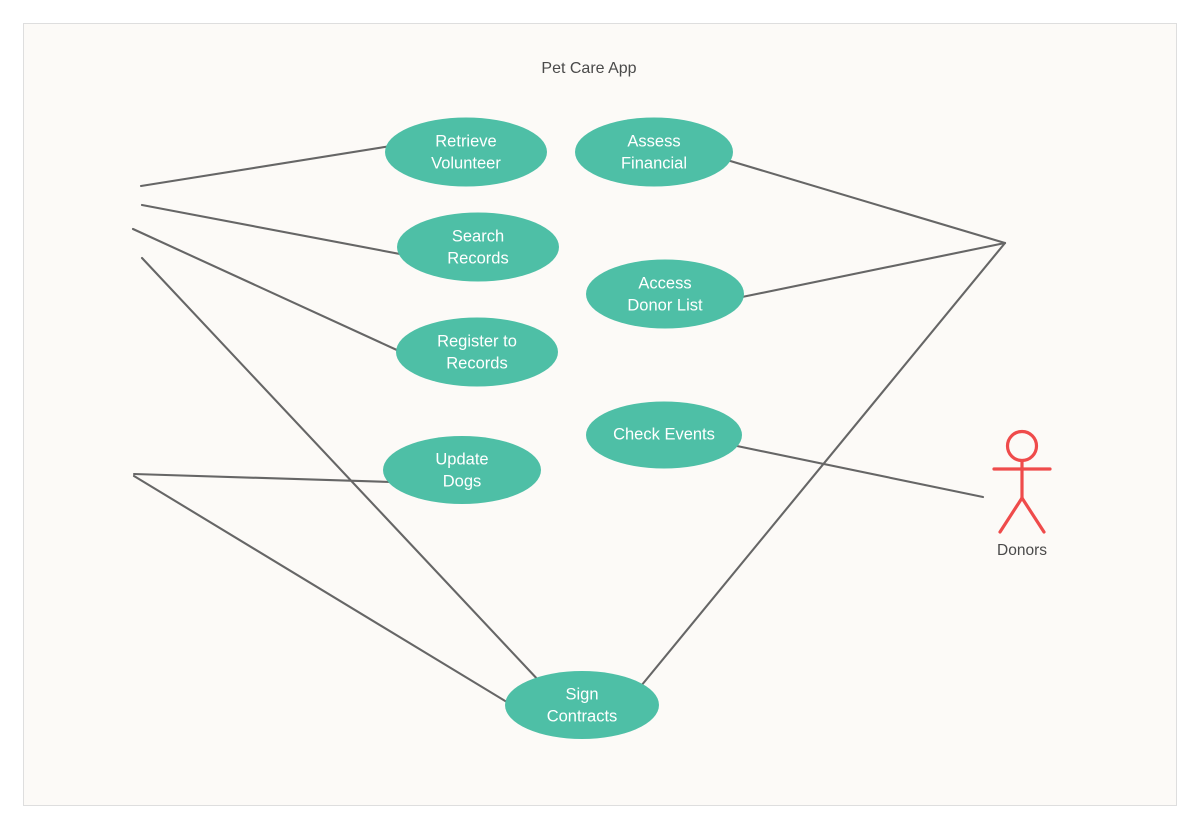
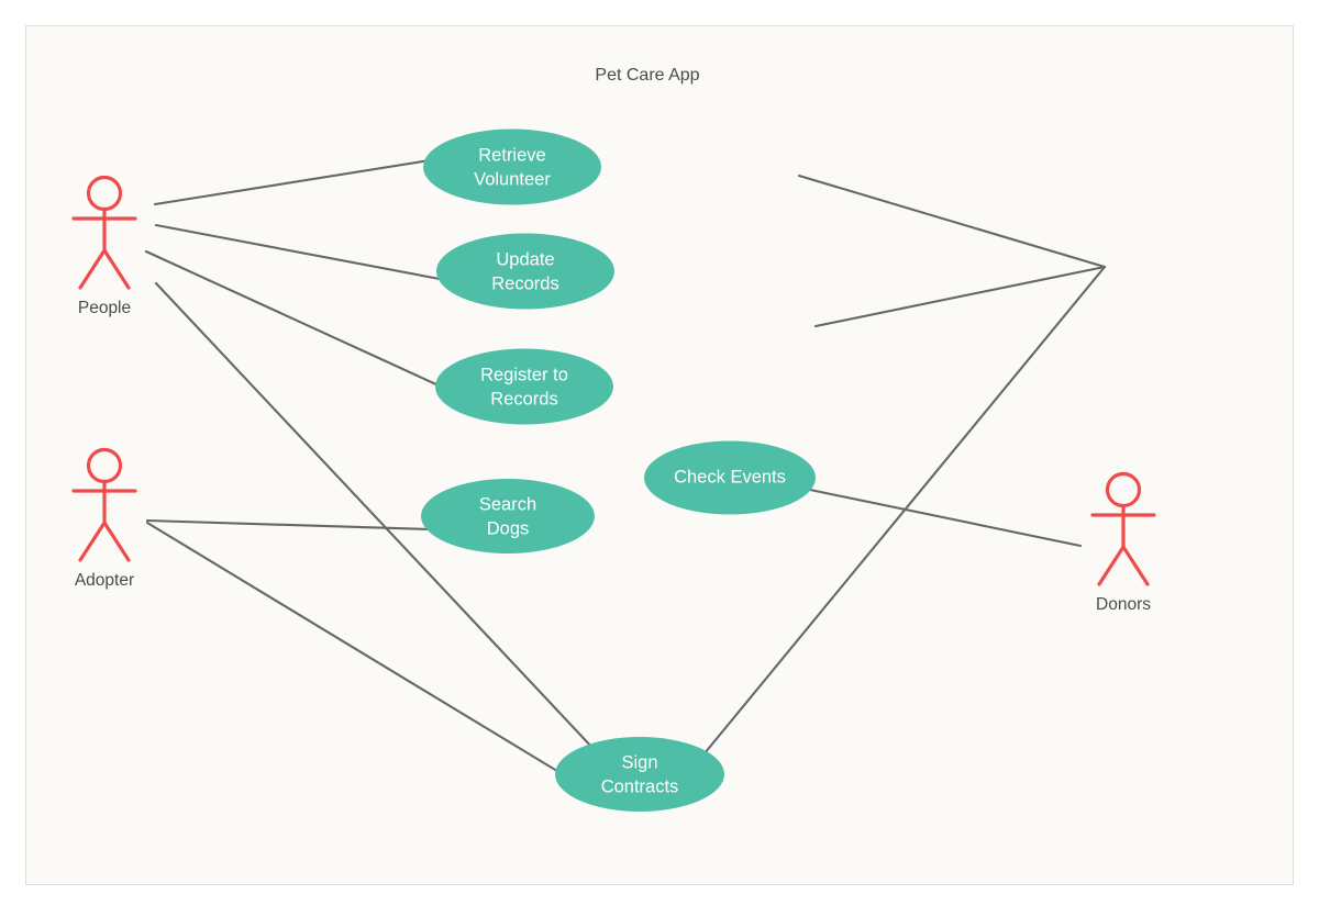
  Retrieve
  Volunteer
- Search
+ Update
  Records
  Register to
  Records
- Update
+ Search
  Dogs
- Assess
- Financial
- Access
- Donor List
  Check Events
  Sign
  Contracts
+ People
+ Adopter
  Donors
  Pet Care App
